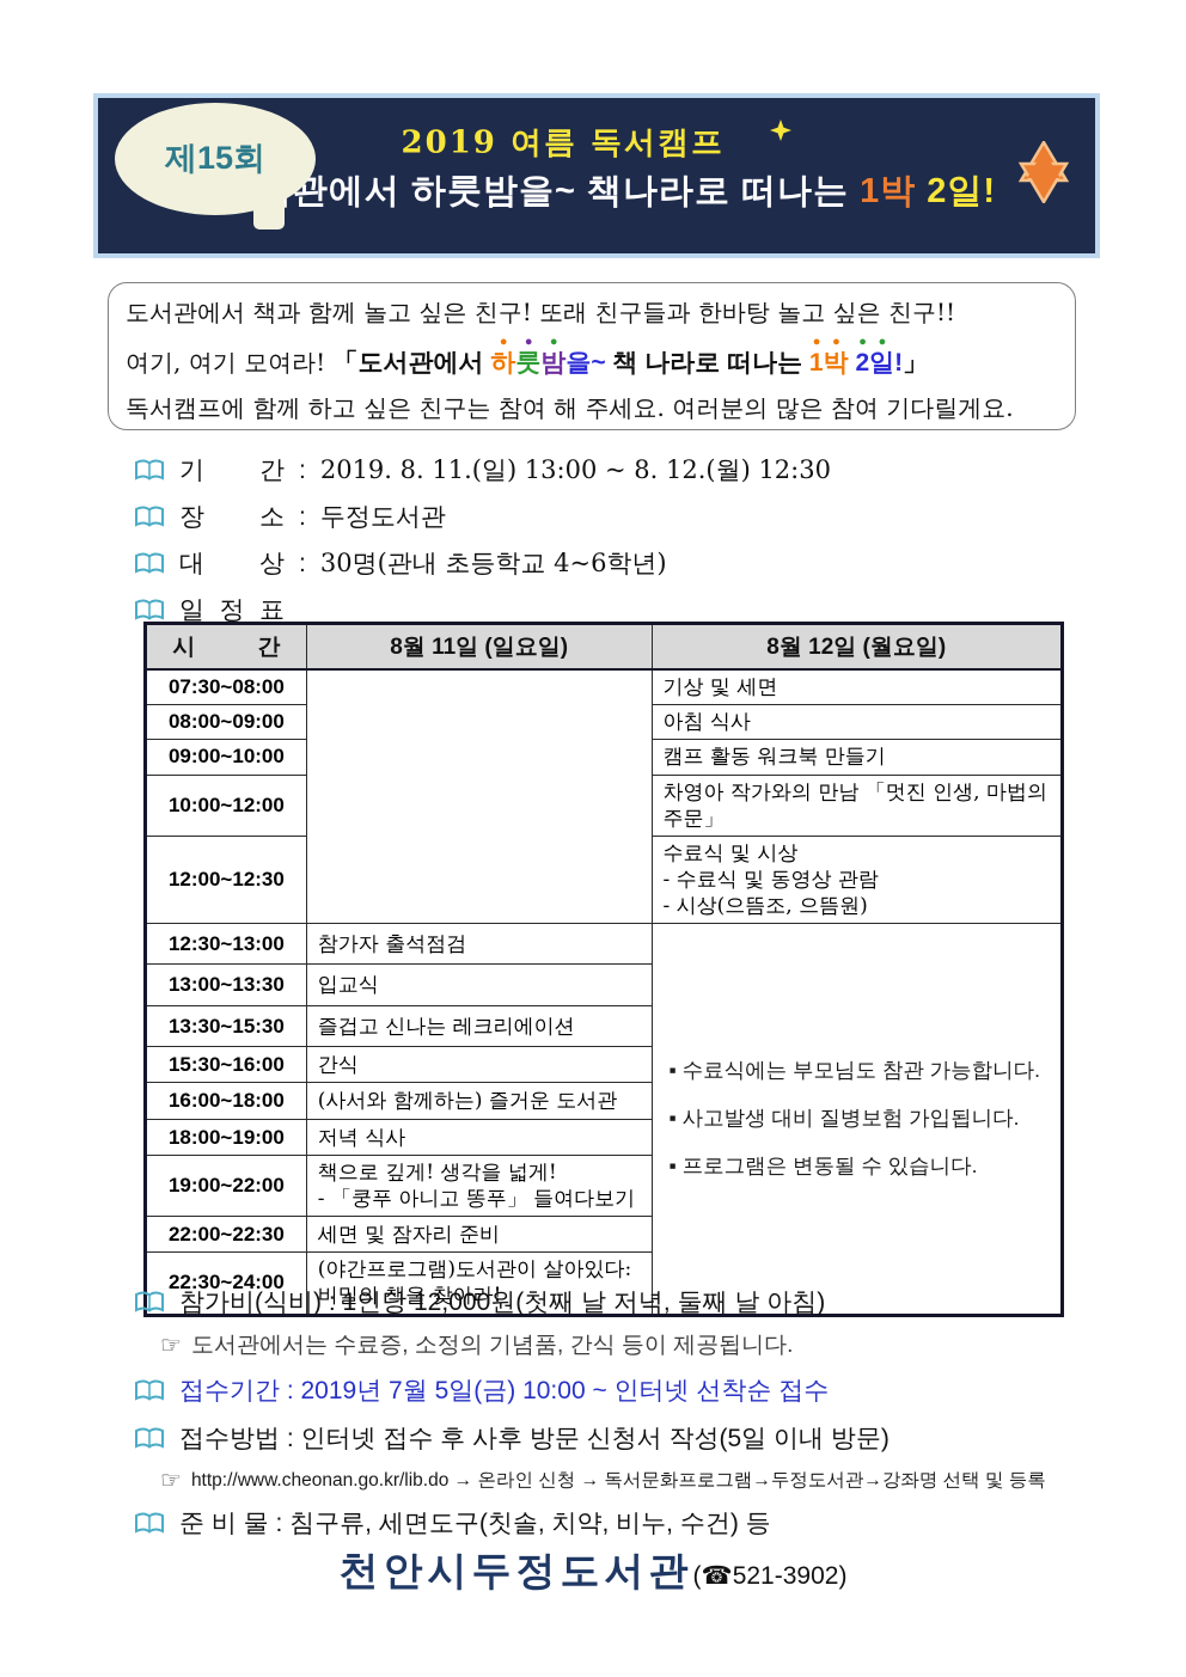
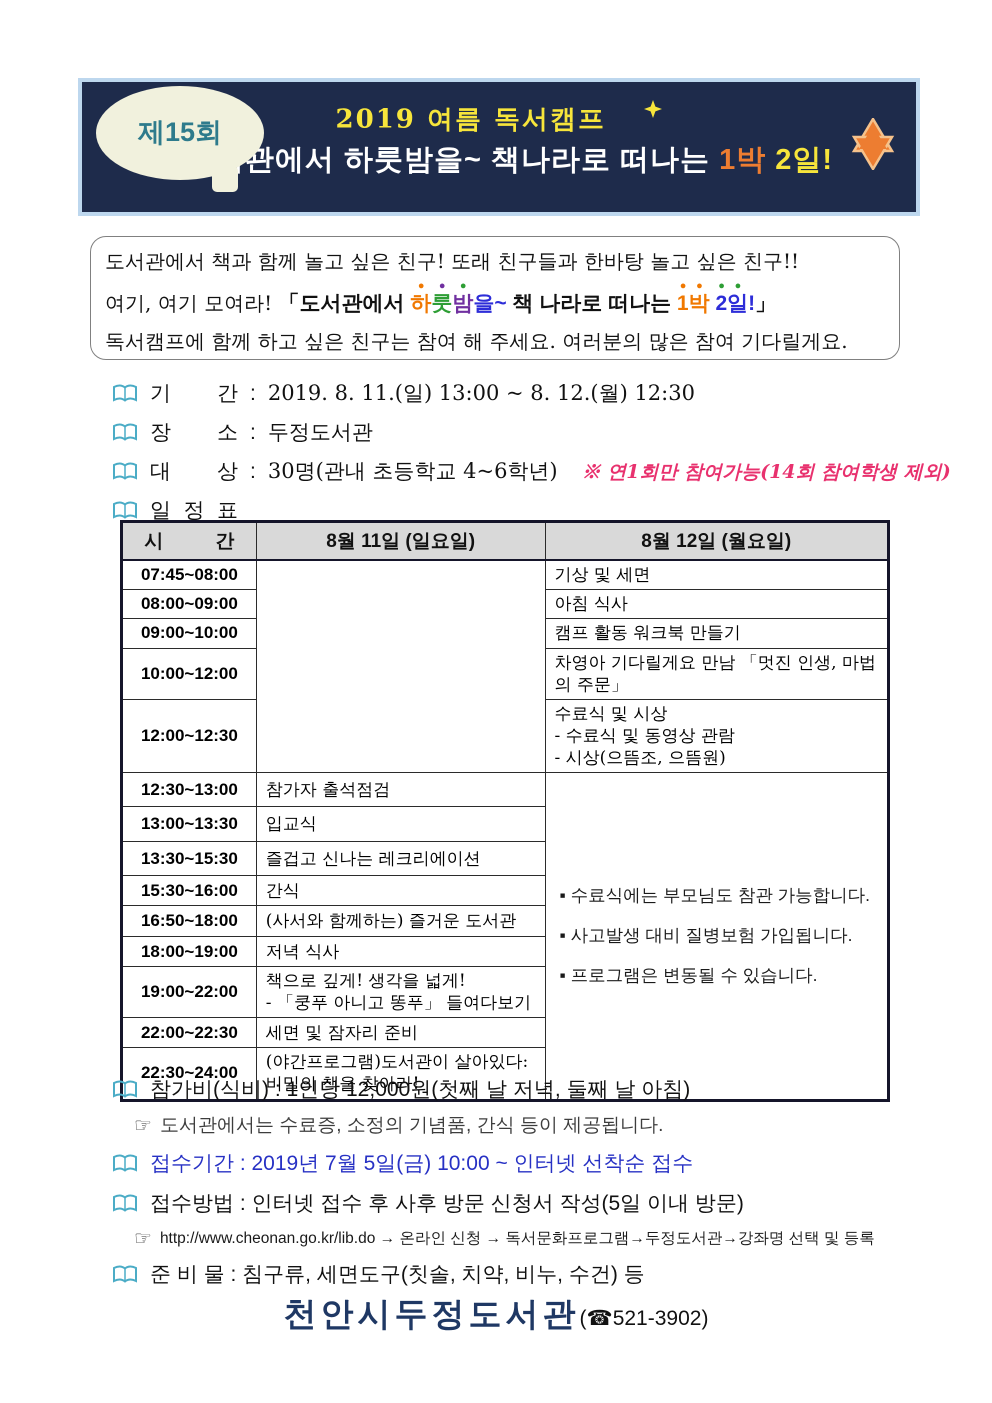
  제15회
  2019 여름 독서캠프
  관에서 하룻밤을~ 책나라로 떠나는 1박 2일!
  도서관에서 책과 함께 놀고 싶은 친구! 또래 친구들과 한바탕 놀고 싶은 친구!!
  여기, 여기 모여라! 「도서관에서 하룻밤을~ 책 나라로 떠나는 1박 2일!」
  독서캠프에 함께 하고 싶은 친구는 참여 해 주세요. 여러분의 많은 참여 기다릴게요.
  기 간
  :
  2019. 8. 11.(일) 13:00 ~ 8. 12.(월) 12:30
  장 소
  :
  두정도서관
  대 상
  :
  30명(관내 초등학교 4~6학년)
+ ※ 연1회만 참여가능(14회 참여학생 제외)
  일 정 표
  시 간	8월 11일 (일요일)	8월 12일 (월요일)
- 07:30~08:00		기상 및 세면
+ 07:45~08:00		기상 및 세면
  08:00~09:00	아침 식사
  09:00~10:00	캠프 활동 워크북 만들기
- 10:00~12:00	차영아 작가와의 만남 「멋진 인생, 마법의 주문」
+ 10:00~12:00	차영아 기다릴게요 만남 「멋진 인생, 마법의 주문」
  12:00~12:30	수료식 및 시상 - 수료식 및 동영상 관람 - 시상(으뜸조, 으뜸원)
  12:30~13:00	참가자 출석점검	▪ 수료식에는 부모님도 참관 가능합니다. ▪ 사고발생 대비 질병보험 가입됩니다. ▪ 프로그램은 변동될 수 있습니다.
  13:00~13:30	입교식
  13:30~15:30	즐겁고 신나는 레크리에이션
  15:30~16:00	간식
- 16:00~18:00	(사서와 함께하는) 즐거운 도서관
+ 16:50~18:00	(사서와 함께하는) 즐거운 도서관
  18:00~19:00	저녁 식사
  19:00~22:00	책으로 깊게! 생각을 넓게! - 「쿵푸 아니고 똥푸」 들여다보기
  22:00~22:30	세면 및 잠자리 준비
  22:30~24:00	(야간프로그램)도서관이 살아있다: 비밀의 책을 찾아라!
  참가비(식비) : 1인당 12,000원(첫째 날 저녁, 둘째 날 아침)
  ☞
  도서관에서는 수료증, 소정의 기념품, 간식 등이 제공됩니다.
  접수기간 : 2019년 7월 5일(금) 10:00 ~ 인터넷 선착순 접수
  접수방법 : 인터넷 접수 후 사후 방문 신청서 작성(5일 이내 방문)
  ☞
  http://www.cheonan.go.kr/lib.do → 온라인 신청 → 독서문화프로그램→두정도서관→강좌명 선택 및 등록
  준 비 물 : 침구류, 세면도구(칫솔, 치약, 비누, 수건) 등
  천안시두정도서관(☎521-3902)
